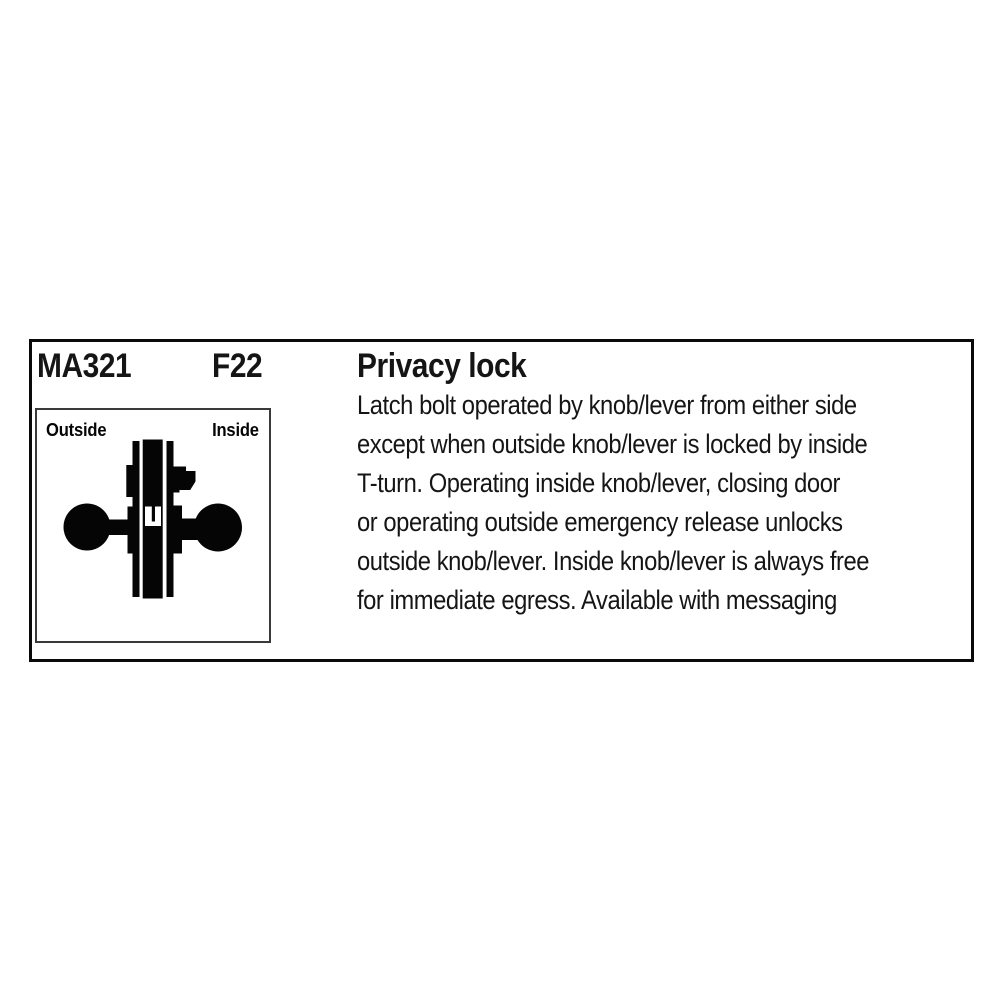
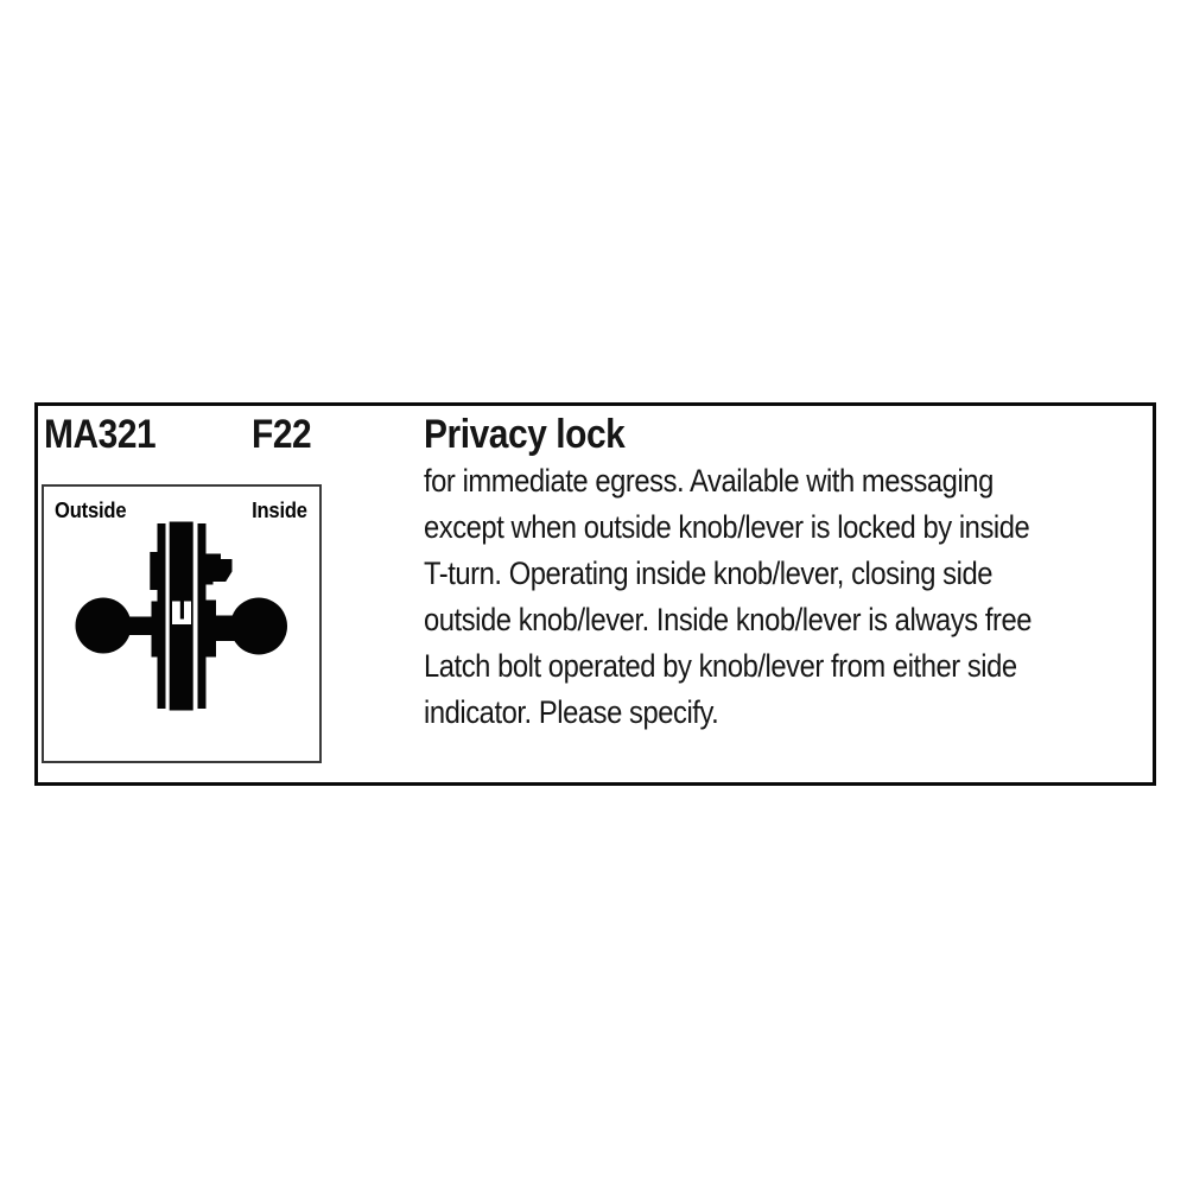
  MA321
  F22
  Privacy lock
  Outside
  Inside
- Latch bolt operated by knob/lever from either side
+ for immediate egress. Available with messaging
  except when outside knob/lever is locked by inside
- T-turn. Operating inside knob/lever, closing door
+ T-turn. Operating inside knob/lever, closing side
- or operating outside emergency release unlocks
  outside knob/lever. Inside knob/lever is always free
- for immediate egress. Available with messaging
+ Latch bolt operated by knob/lever from either side
+ indicator. Please specify.
